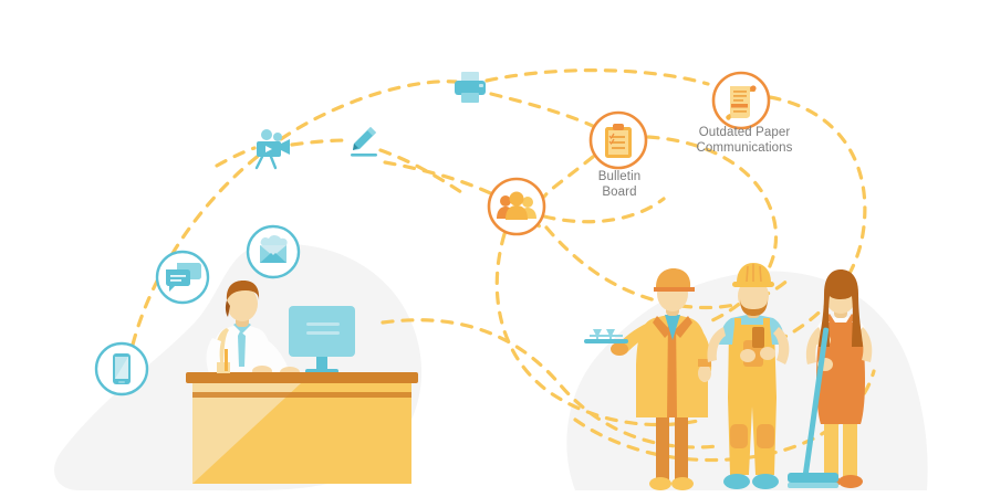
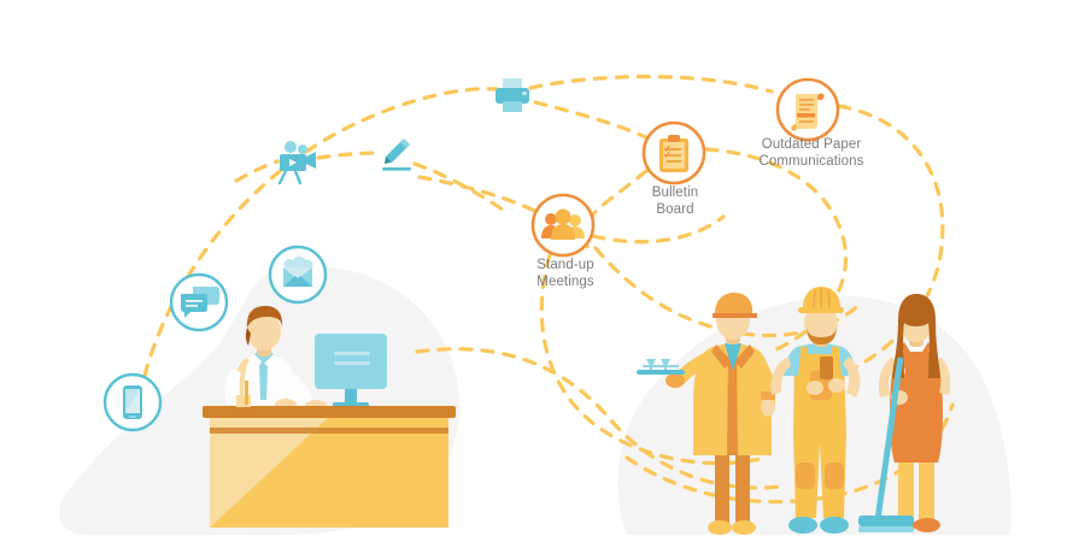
  Outdated Paper
  Communications
  Bulletin
  Board
+ Stand-up
+ Meetings
